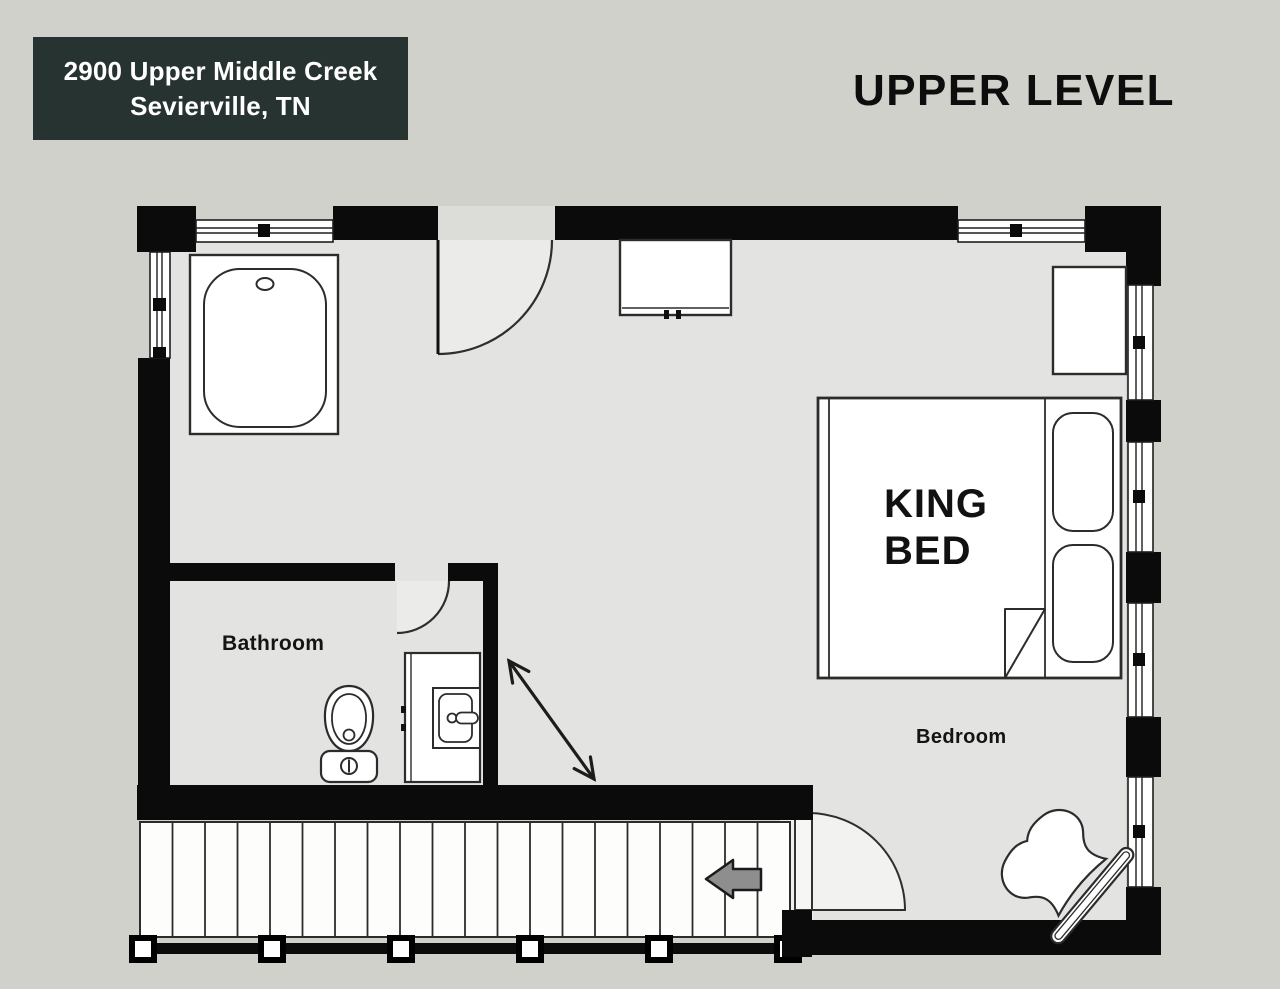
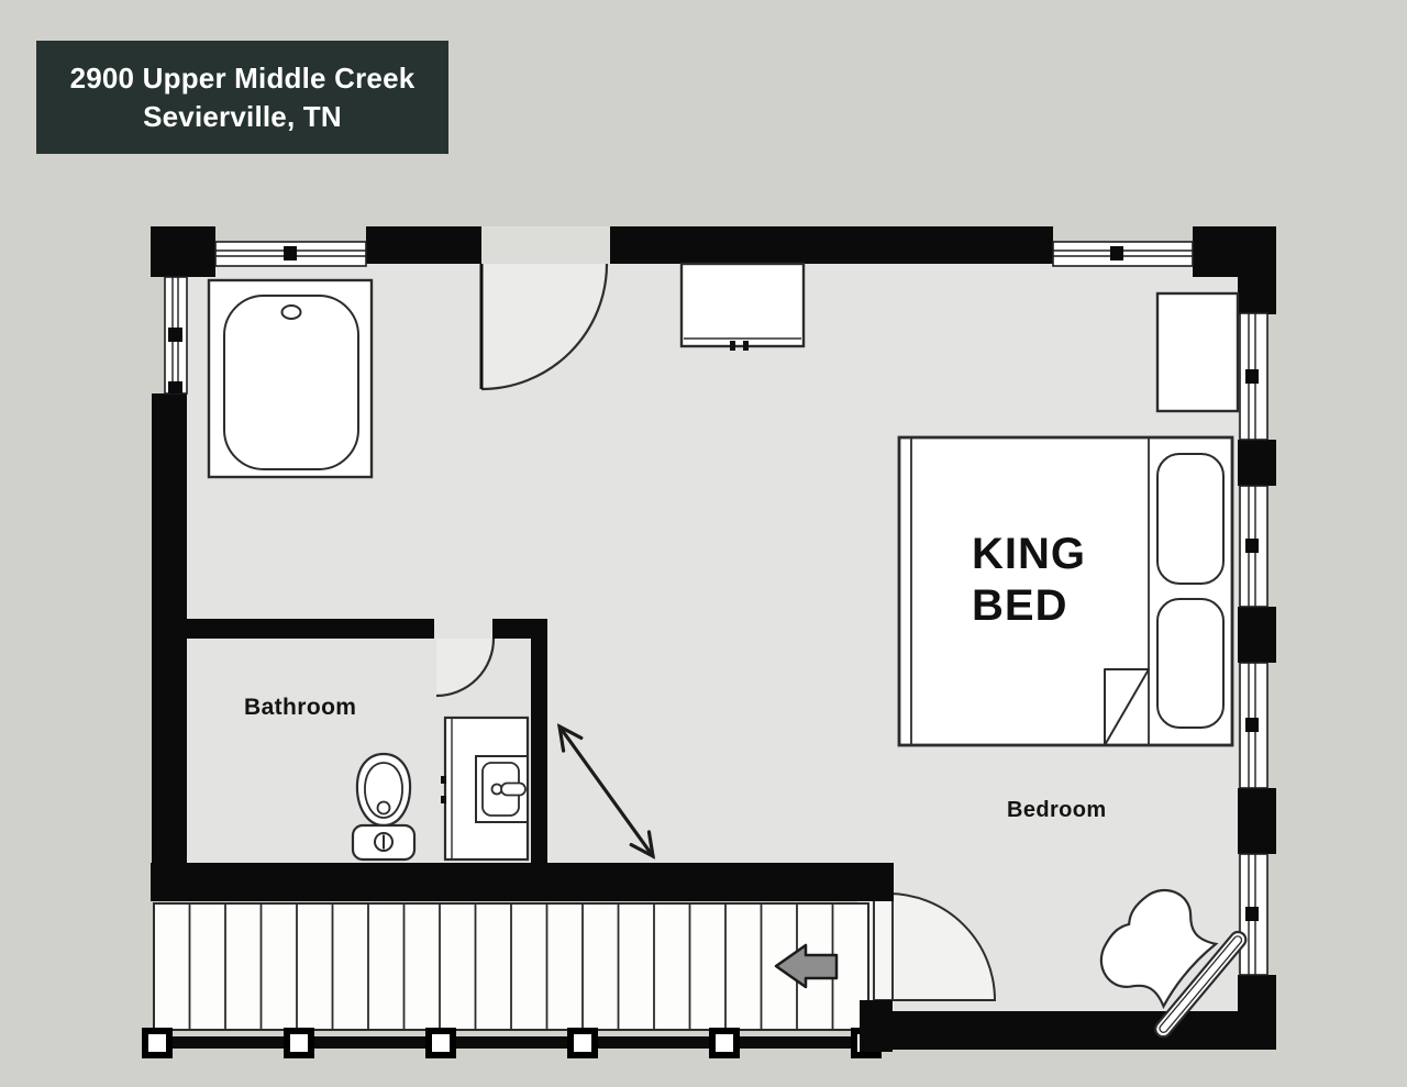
  2900 Upper Middle Creek
  Sevierville, TN
- UPPER LEVEL
  Bathroom
  Bedroom
  KING BED
